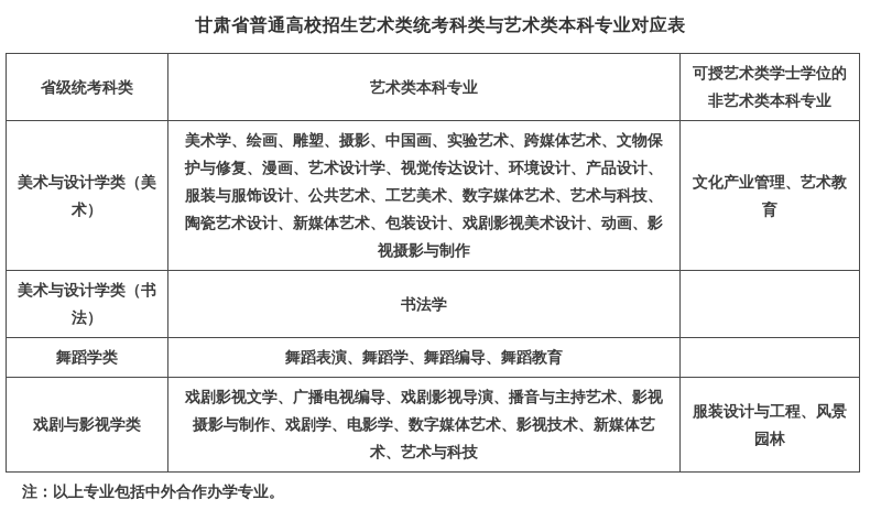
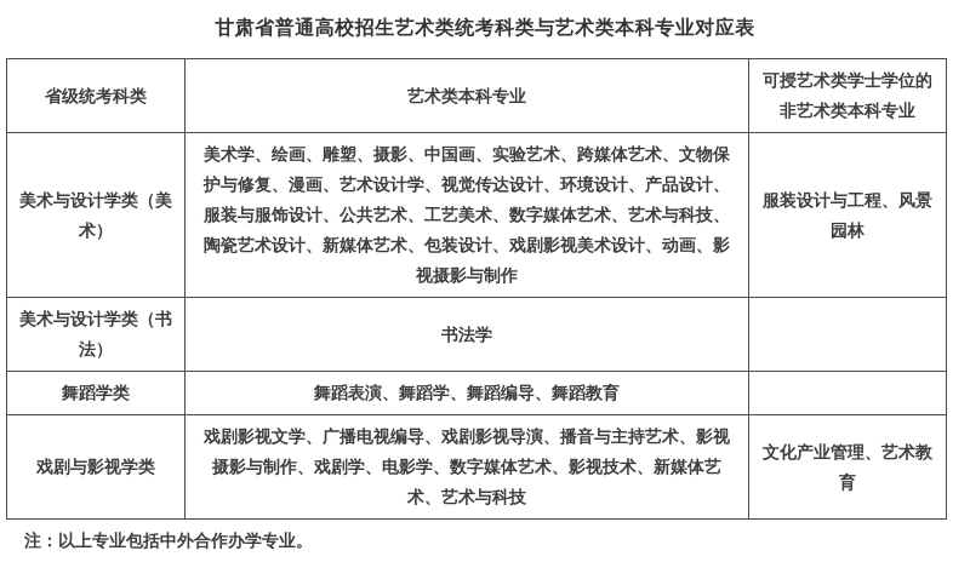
  甘肃省普通高校招生艺术类统考科类与艺术类本科专业对应表
  省级统考科类	艺术类本科专业	可授艺术类学士学位的非艺术类本科专业
- 美术与设计学类（美术）	美术学、绘画、雕塑、摄影、中国画、实验艺术、跨媒体艺术、文物保护与修复、漫画、艺术设计学、视觉传达设计、环境设计、产品设计、服装与服饰设计、公共艺术、工艺美术、数字媒体艺术、艺术与科技、陶瓷艺术设计、新媒体艺术、包装设计、戏剧影视美术设计、动画、影视摄影与制作	文化产业管理、艺术教育
+ 美术与设计学类（美术）	美术学、绘画、雕塑、摄影、中国画、实验艺术、跨媒体艺术、文物保护与修复、漫画、艺术设计学、视觉传达设计、环境设计、产品设计、服装与服饰设计、公共艺术、工艺美术、数字媒体艺术、艺术与科技、陶瓷艺术设计、新媒体艺术、包装设计、戏剧影视美术设计、动画、影视摄影与制作	服装设计与工程、风景园林
  美术与设计学类（书法）	书法学
  舞蹈学类	舞蹈表演、舞蹈学、舞蹈编导、舞蹈教育
- 戏剧与影视学类	戏剧影视文学、广播电视编导、戏剧影视导演、播音与主持艺术、影视摄影与制作、戏剧学、电影学、数字媒体艺术、影视技术、新媒体艺术、艺术与科技	服装设计与工程、风景园林
+ 戏剧与影视学类	戏剧影视文学、广播电视编导、戏剧影视导演、播音与主持艺术、影视摄影与制作、戏剧学、电影学、数字媒体艺术、影视技术、新媒体艺术、艺术与科技	文化产业管理、艺术教育
  注：以上专业包括中外合作办学专业。
